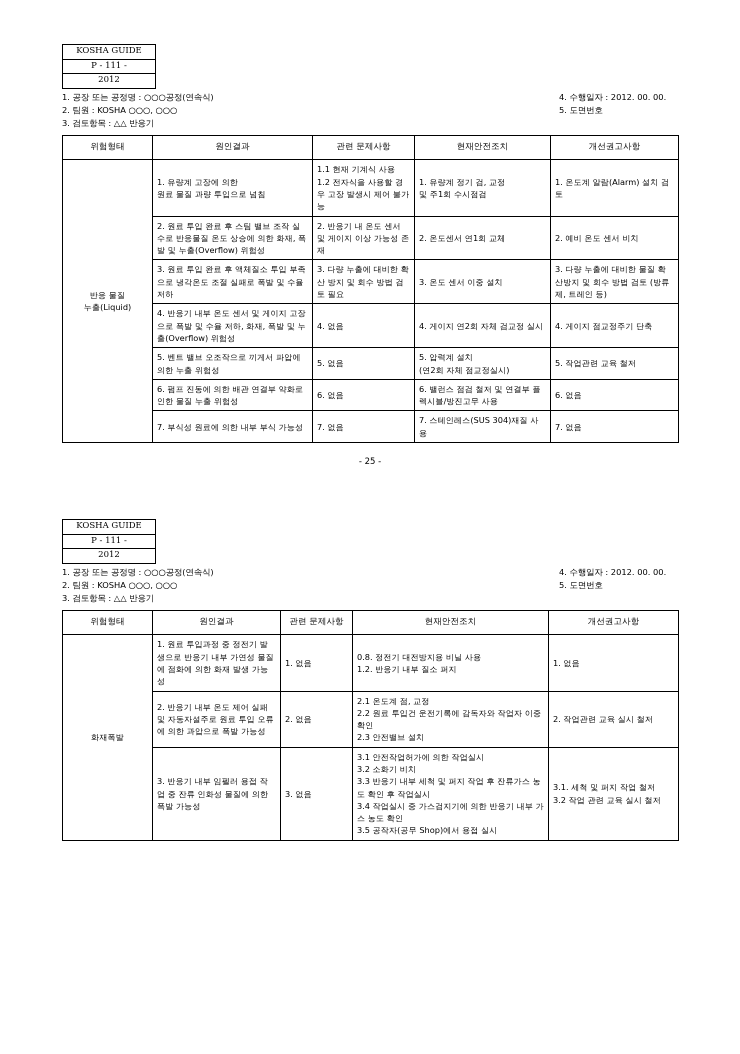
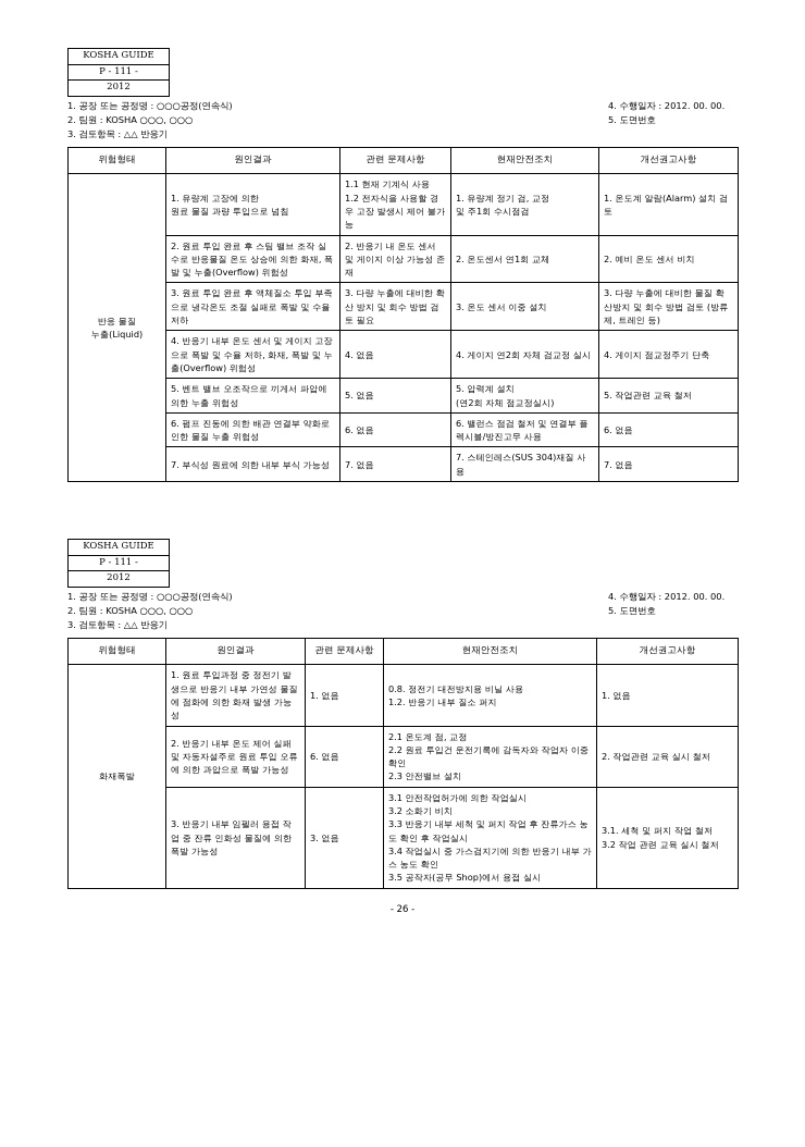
  KOSHA GUIDE
  P - 111 -
  2012
  1. 공장 또는 공정명 : ○○○공정(연속식)
  2. 팀원 : KOSHA ○○○, ○○○
  3. 검토항목 : △△ 반응기
  4. 수행일자 : 2012. 00. 00.
  5. 도면번호
  위험형태	원인결과	관련 문제사항	현재안전조치	개선권고사항
  반응 물질 누출(Liquid)	1. 유량계 고장에 의한 원료 물질 과량 투입으로 넘침	1.1 현재 기계식 사용 1.2 전자식을 사용할 경우 고장 발생시 제어 불가능	1. 유량계 정기 검, 교정 및 주1회 수시점검	1. 온도계 알람(Alarm) 설치 검토
  2. 원료 투입 완료 후 스팀 밸브 조작 실수로 반응물질 온도 상승에 의한 화재, 폭발 및 누출(Overflow) 위험성	2. 반응기 내 온도 센서 및 게이지 이상 가능성 존재	2. 온도센서 연1회 교체	2. 예비 온도 센서 비치
  3. 원료 투입 완료 후 액체질소 투입 부족으로 냉각온도 조절 실패로 폭발 및 수율 저하	3. 다량 누출에 대비한 확산 방지 및 회수 방법 검토 필요	3. 온도 센서 이중 설치	3. 다량 누출에 대비한 물질 확산방지 및 회수 방법 검토 (방류제, 트레인 등)
  4. 반응기 내부 온도 센서 및 게이지 고장으로 폭발 및 수율 저하, 화재, 폭발 및 누출(Overflow) 위험성	4. 없음	4. 게이지 연2회 자체 검교정 실시	4. 게이지 점교정주기 단축
  5. 벤트 밸브 오조작으로 끼게서 파압에 의한 누출 위험성	5. 없음	5. 압력계 설치 (연2회 자체 점교정실시)	5. 작업관련 교육 철저
  6. 펌프 진동에 의한 배관 연결부 약화로 인한 물질 누출 위험성	6. 없음	6. 밸런스 점검 철저 및 연결부 플렉시블/방진고무 사용	6. 없음
  7. 부식성 원료에 의한 내부 부식 가능성	7. 없음	7. 스테인레스(SUS 304)재질 사용	7. 없음
- - 25 -
  KOSHA GUIDE
  P - 111 -
  2012
  1. 공장 또는 공정명 : ○○○공정(연속식)
  2. 팀원 : KOSHA ○○○, ○○○
  3. 검토항목 : △△ 반응기
  4. 수행일자 : 2012. 00. 00.
  5. 도면번호
  위험형태	원인결과	관련 문제사항	현재안전조치	개선권고사항
  화재폭발	1. 원료 투입과정 중 정전기 발생으로 반응기 내부 가연성 물질에 점화에 의한 화재 발생 가능성	1. 없음	0.8. 정전기 대전방지용 비닐 사용 1.2. 반응기 내부 질소 퍼지	1. 없음
- 2. 반응기 내부 온도 제어 실패 및 자동자설주로 원료 투입 오류에 의한 과압으로 폭발 가능성	2. 없음	2.1 온도계 점, 교정 2.2 원료 투입건 운전기록에 감독자와 작업자 이중 확인 2.3 안전밸브 설치	2. 작업관련 교육 실시 철저
+ 2. 반응기 내부 온도 제어 실패 및 자동자설주로 원료 투입 오류에 의한 과압으로 폭발 가능성	6. 없음	2.1 온도계 점, 교정 2.2 원료 투입건 운전기록에 감독자와 작업자 이중 확인 2.3 안전밸브 설치	2. 작업관련 교육 실시 철저
  3. 반응기 내부 임펠러 용접 작업 중 잔류 인화성 물질에 의한 폭발 가능성	3. 없음	3.1 안전작업허가에 의한 작업실시 3.2 소화기 비치 3.3 반응기 내부 세척 및 퍼지 작업 후 잔류가스 농도 확인 후 작업실시 3.4 작업실시 중 가스검지기에 의한 반응기 내부 가스 농도 확인 3.5 공작자(공무 Shop)에서 용접 실시	3.1. 세척 및 퍼지 작업 철저 3.2 작업 관련 교육 실시 철저
+ - 26 -
